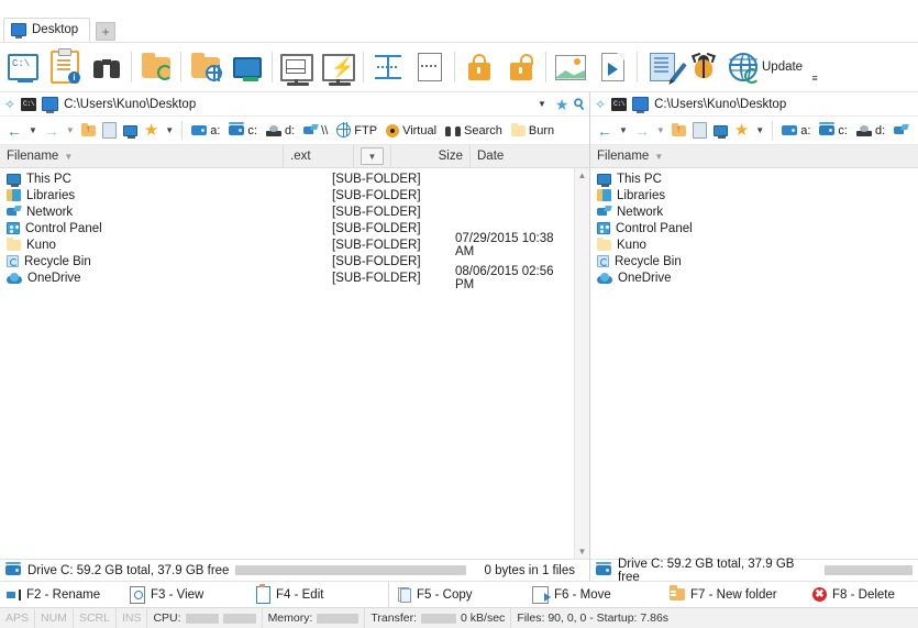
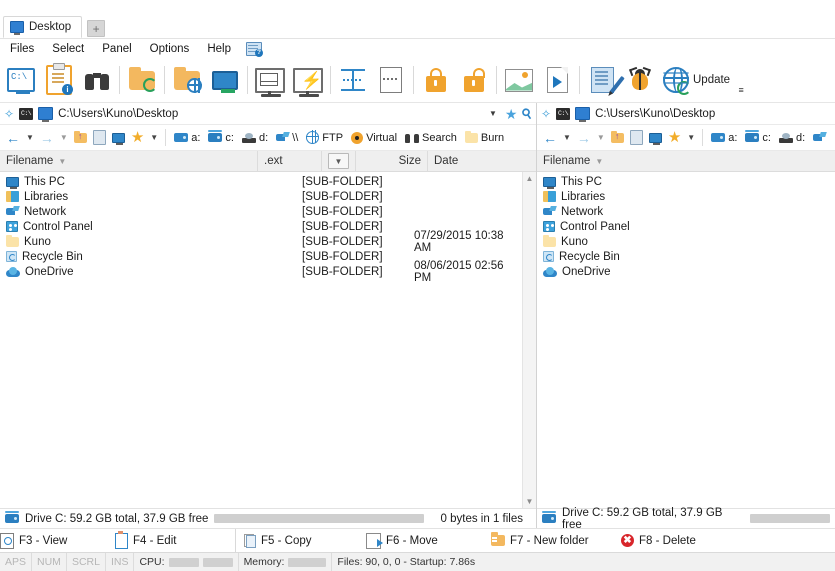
  Desktop
  +
+ Files
+ Select
+ Panel
+ Options
+ Help
  C:\
  i
  ⚡
  Update
  ≡
  ✧
  C:\Users\Kuno\Desktop
  ▼
  ★
  ←
  ▼
  →
  ▼
  ↑
  ★
  ▼
  a:
  c:
  d:
  \\
  FTP
  Virtual
  Search
  Burn
  Filename
  ▼
  .ext
  ▼
  Size
  Date
  This PC
  [SUB-FOLDER]
  Libraries
  [SUB-FOLDER]
  Network
  [SUB-FOLDER]
  Control Panel
  [SUB-FOLDER]
  Kuno
  [SUB-FOLDER]
  07/29/2015 10:38 AM
  Recycle Bin
  [SUB-FOLDER]
  OneDrive
  [SUB-FOLDER]
  08/06/2015 02:56 PM
  ▲
  ▼
  Drive C: 59.2 GB total, 37.9 GB free
  0 bytes in 1 files
  ✧
  C:\Users\Kuno\Desktop
  ←
  ▼
  →
  ▼
  ↑
  ★
  ▼
  a:
  c:
  d:
  Filename
  ▼
  This PC
  Libraries
  Network
  Control Panel
  Kuno
  Recycle Bin
  OneDrive
  Drive C: 59.2 GB total, 37.9 GB free
- F2 - Rename
  F3 - View
  F4 - Edit
  F5 - Copy
  F6 - Move
  F7 - New folder
  ✖
  F8 - Delete
  APS
  NUM
  SCRL
  INS
  CPU:
  Memory:
- Transfer:
- 0 kB/sec
  Files: 90, 0, 0 - Startup: 7.86s
